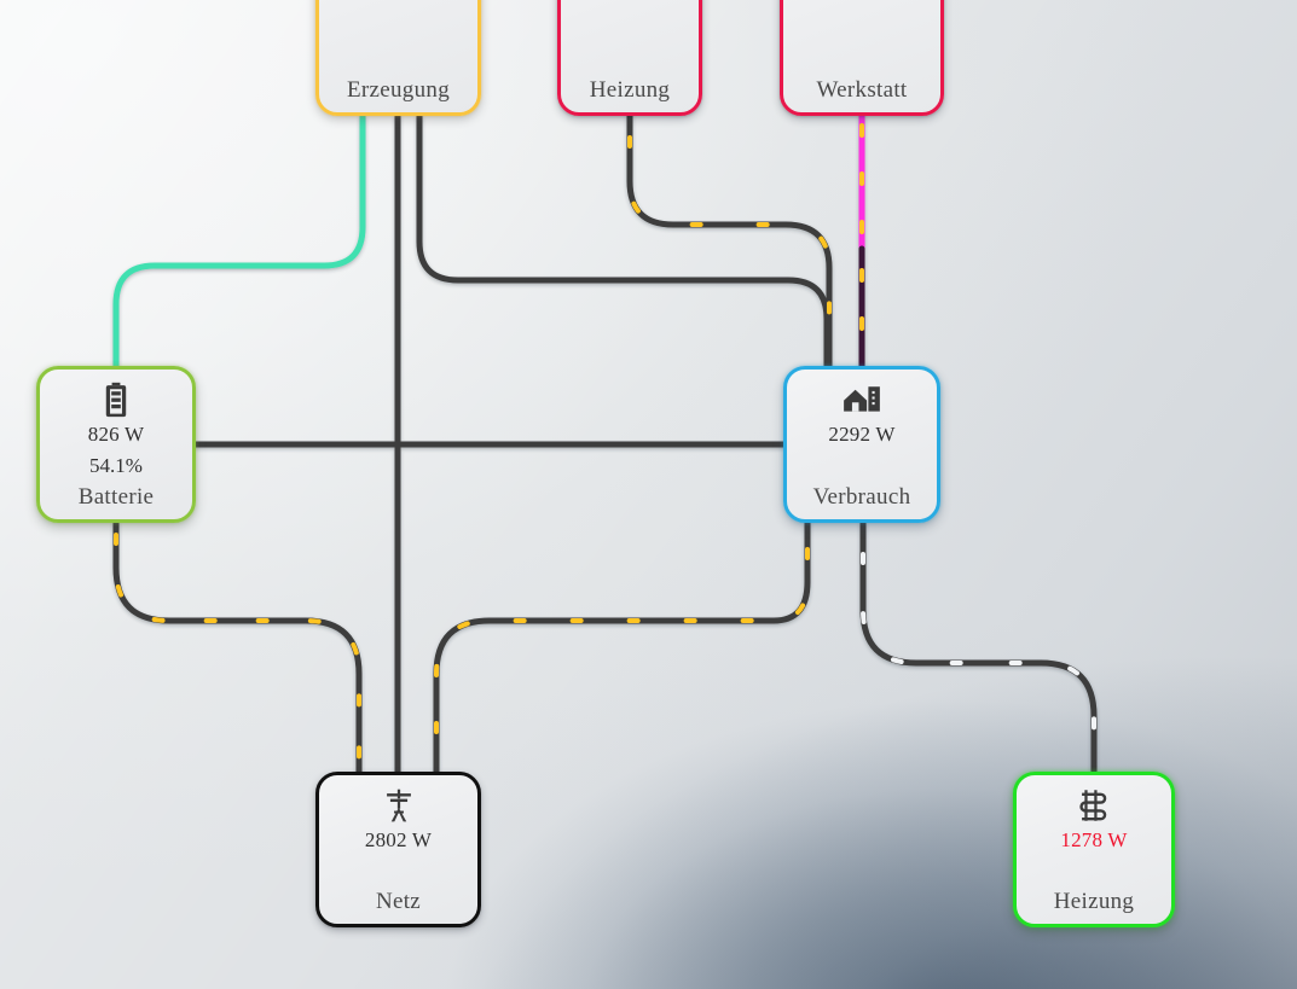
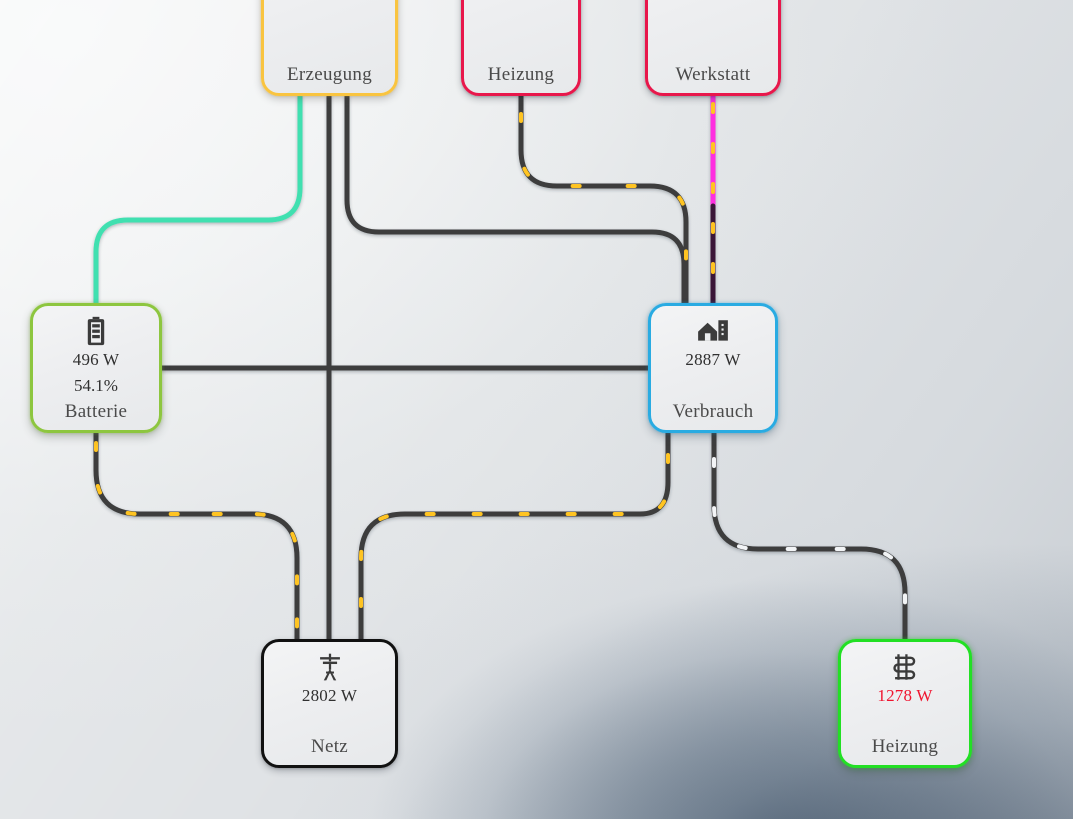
  Erzeugung
  Heizung
  Werkstatt
- 826 W
+ 496 W
  54.1%
  Batterie
- 2292 W
+ 2887 W
  Verbrauch
  2802 W
  Netz
  1278 W
  Heizung
